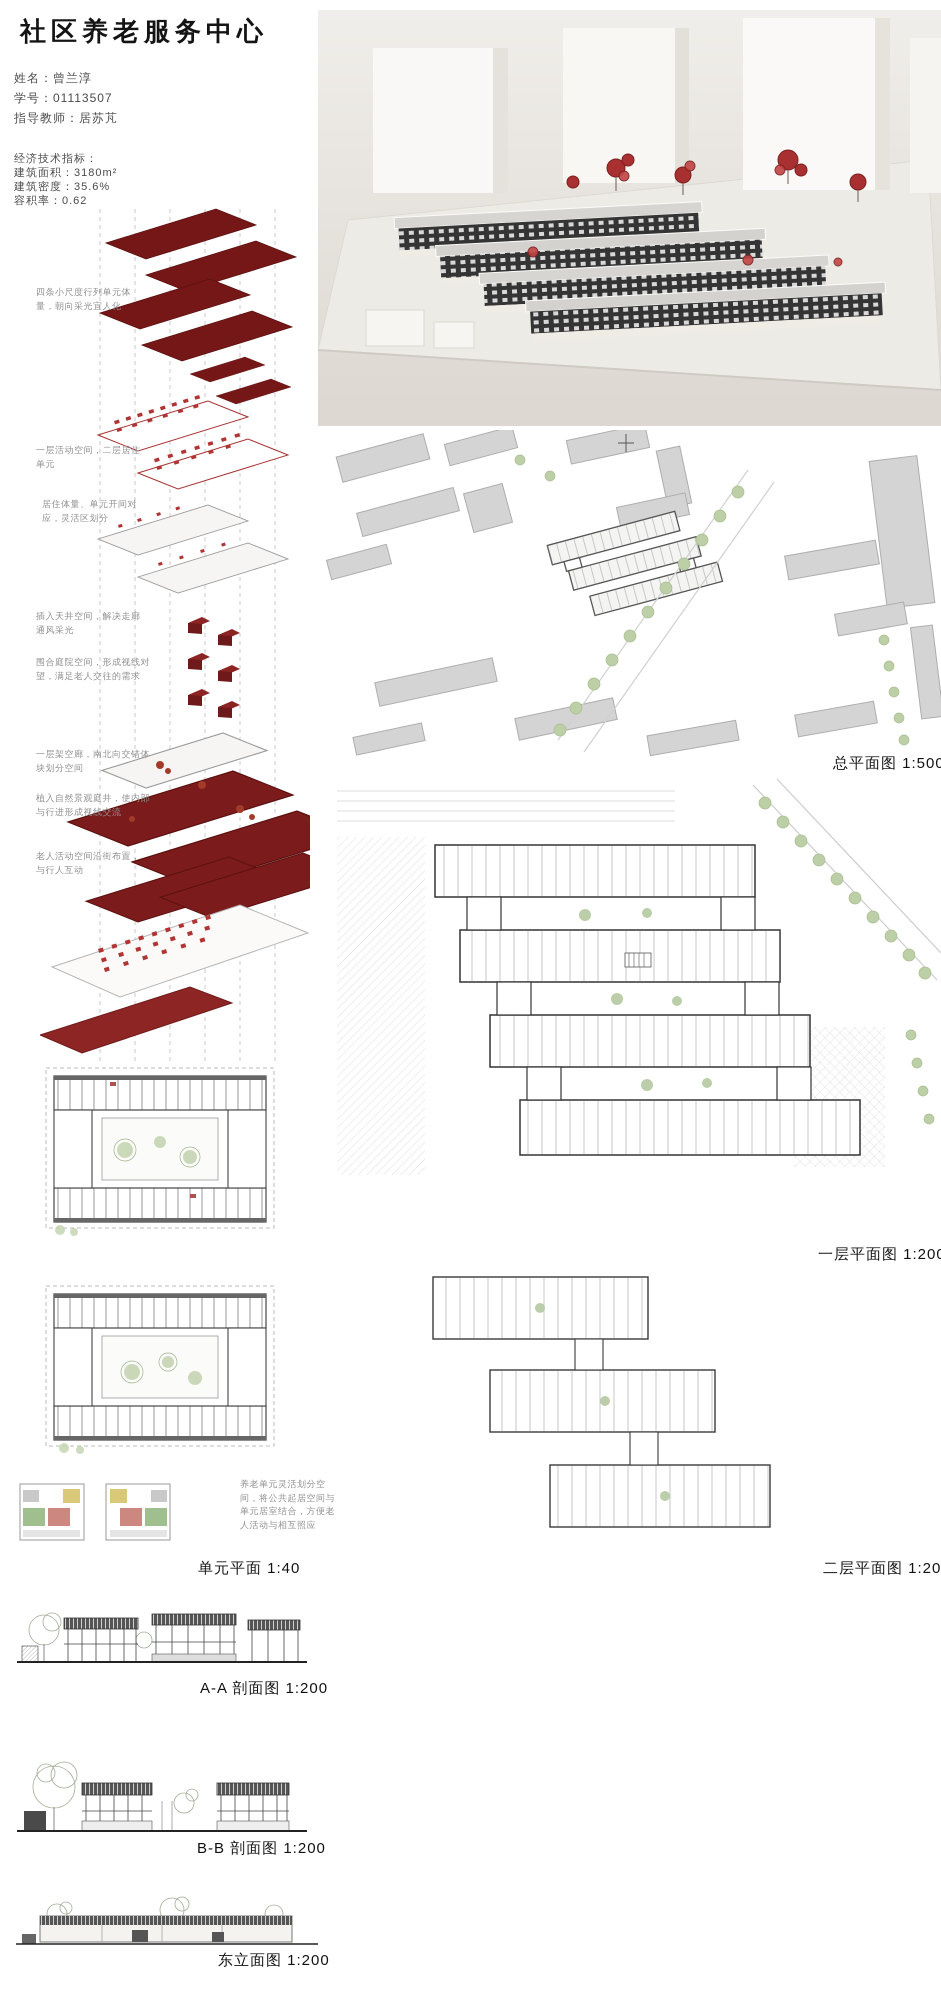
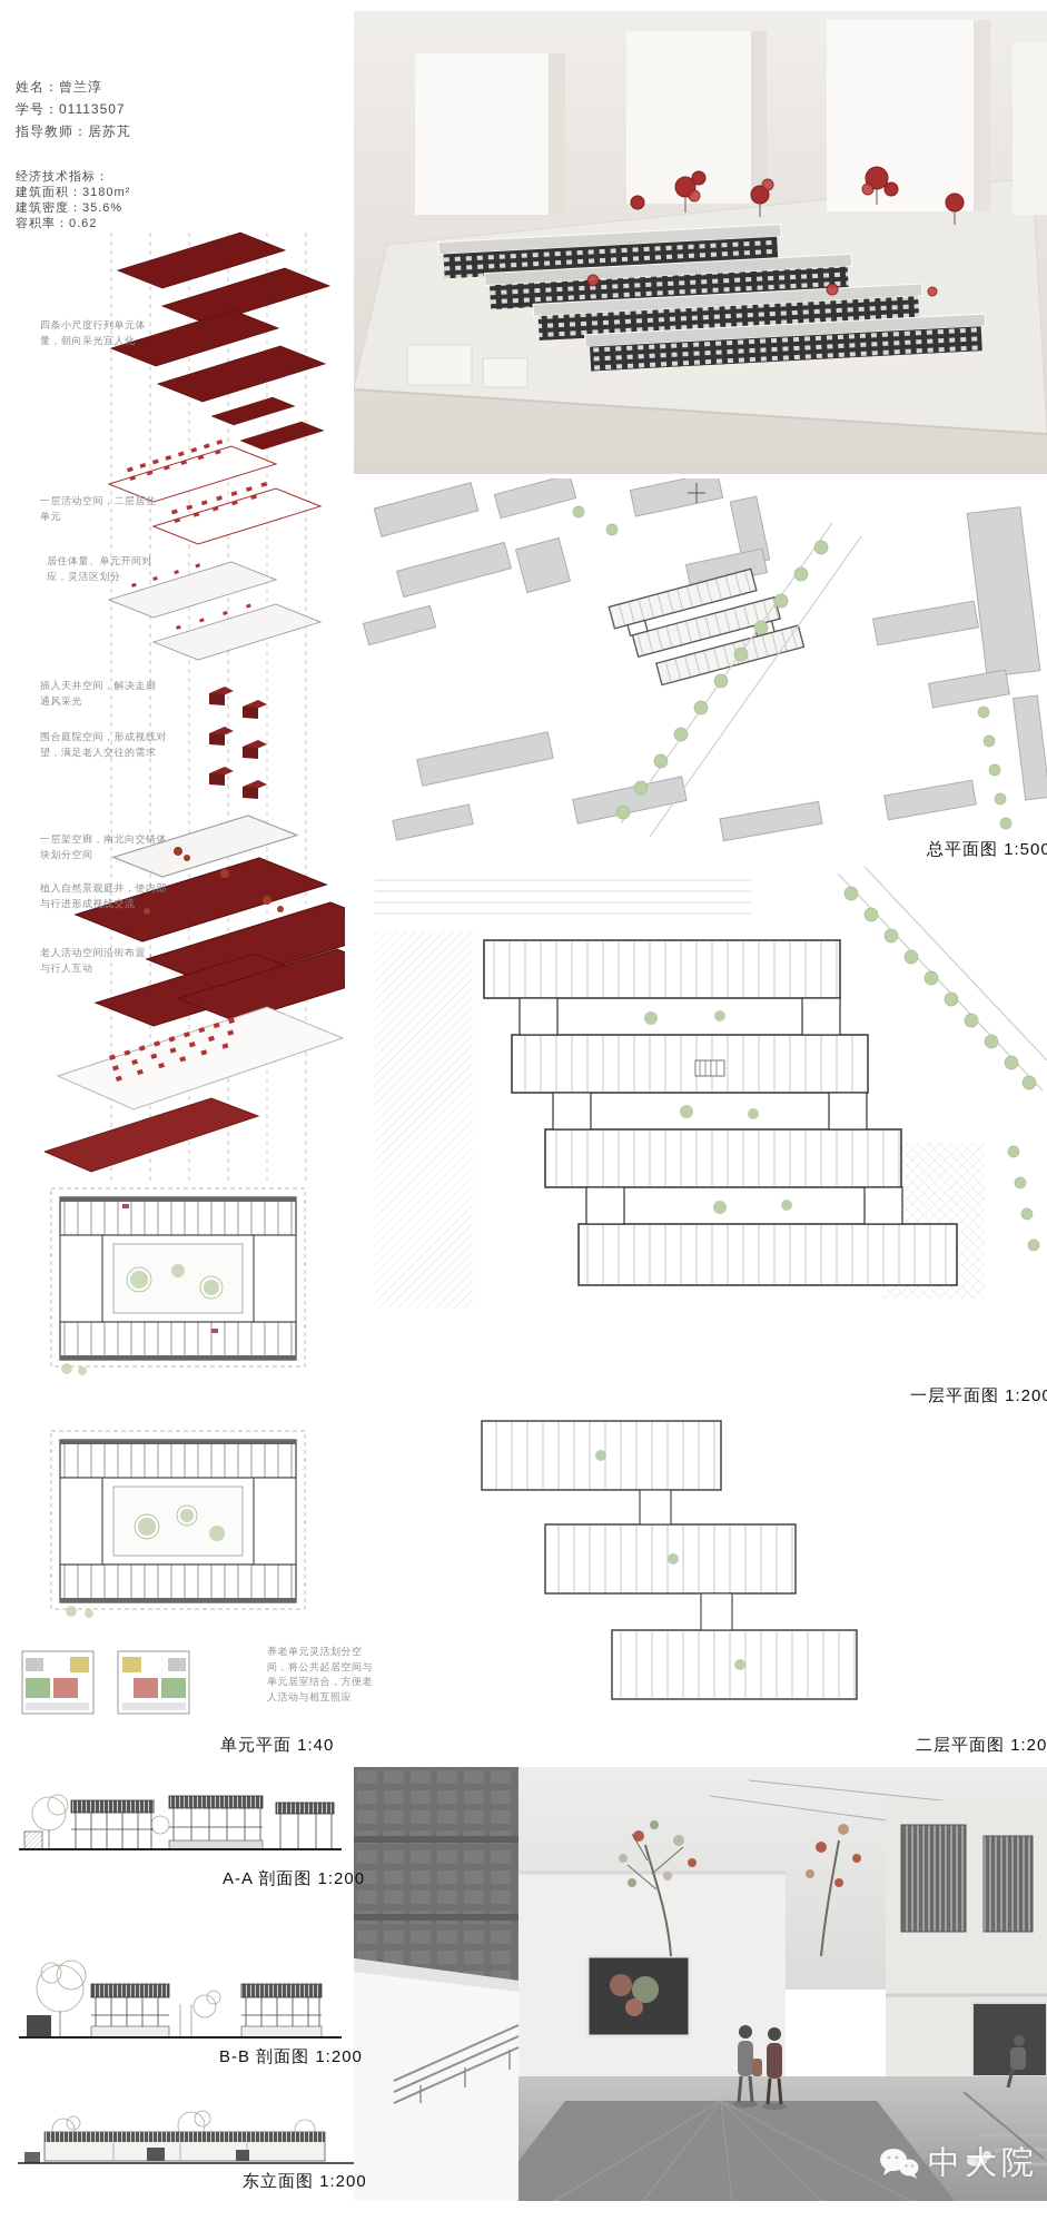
- 社区养老服务中心
  姓名：曾兰淳
  学号：01113507
  指导教师：居苏芃
  经济技术指标：
  建筑面积：3180m²
  建筑密度：35.6%
  容积率：0.62
  四条小尺度行列单元体量，朝向采光宜人化
  一层活动空间，二层居住单元
  居住体量、单元开间对应，灵活区划分
  插入天井空间，解决走廊通风采光
  围合庭院空间，形成视线对望，满足老人交往的需求
  一层架空廊，南北向交错体块划分空间
  植入自然景观庭井，使内部与行进形成视线交流
  老人活动空间沿街布置，与行人互动
  总平面图 1:500
  一层平面图 1:20
  养老单元灵活划分空间，将公共起居空间与单元居室结合，方便老人活动与相互照应
  单元平面 1:40
  二层平面图 1:20
  A-A 剖面图 1:200
  B-B 剖面图 1:200
  东立面图 1:200
+ 中大院
